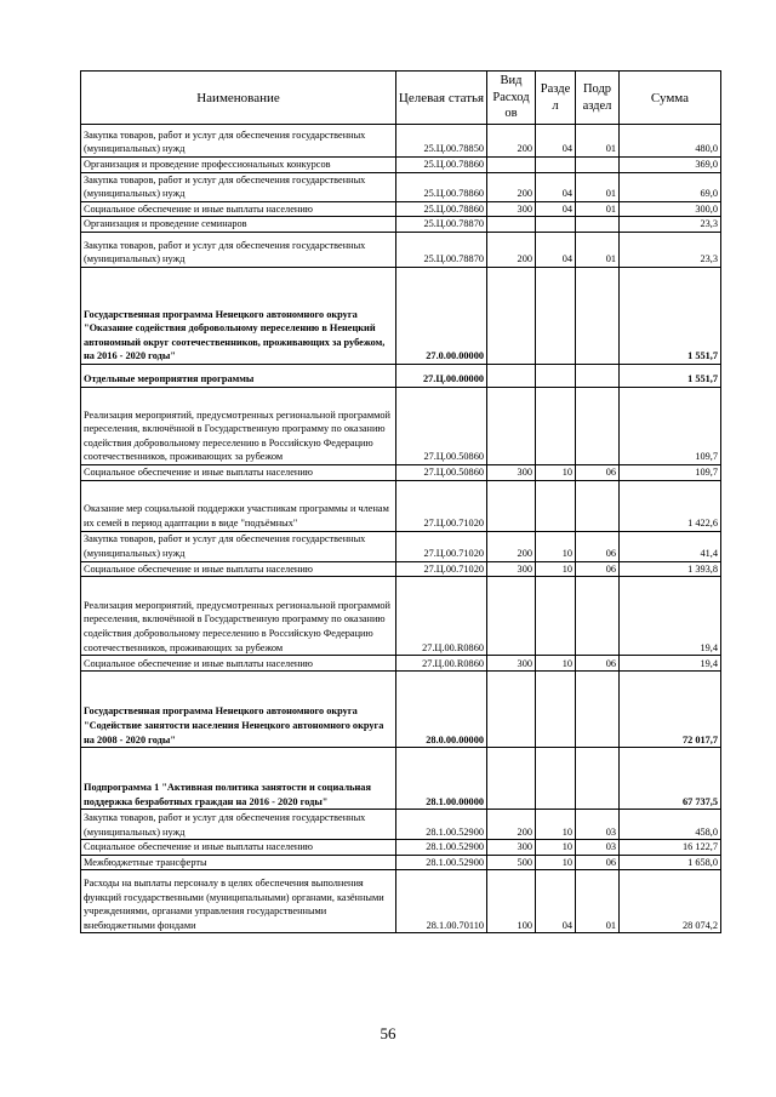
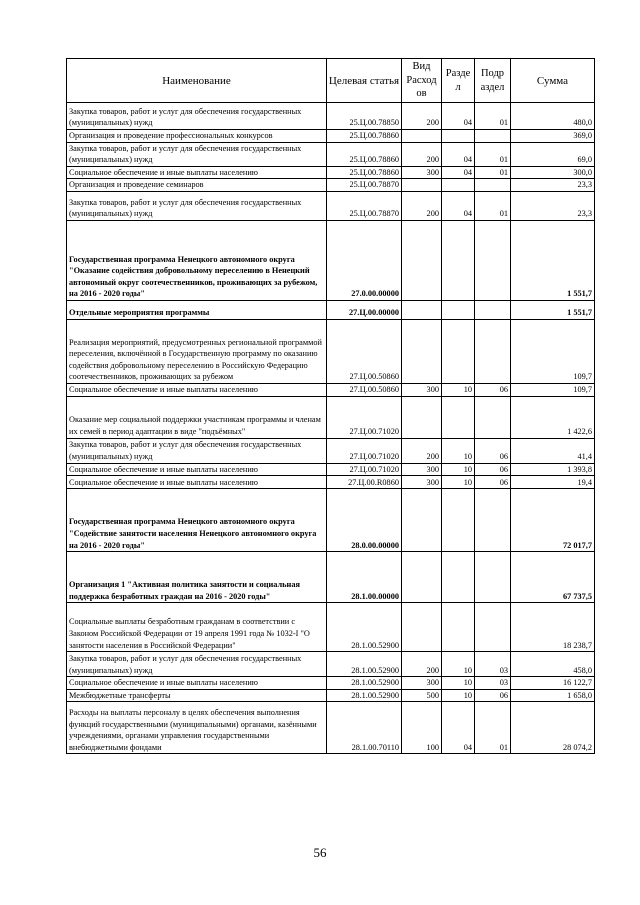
  Наименование	Целевая статья	Вид Расход ов	Разде л	Подр аздел	Сумма
  Закупка товаров, работ и услуг для обеспечения государственных (муниципальных) нужд	25.Ц.00.78850	200	04	01	480,0
  Организация и проведение профессиональных конкурсов	25.Ц.00.78860				369,0
  Закупка товаров, работ и услуг для обеспечения государственных (муниципальных) нужд	25.Ц.00.78860	200	04	01	69,0
  Социальное обеспечение и иные выплаты населению	25.Ц.00.78860	300	04	01	300,0
  Организация и проведение семинаров	25.Ц.00.78870				23,3
  Закупка товаров, работ и услуг для обеспечения государственных (муниципальных) нужд	25.Ц.00.78870	200	04	01	23,3
  Государственная программа Ненецкого автономного округа "Оказание содействия добровольному переселению в Ненецкий автономный округ соотечественников, проживающих за рубежом, на 2016 - 2020 годы"	27.0.00.00000				1 551,7
  Отдельные мероприятия программы	27.Ц.00.00000				1 551,7
  Реализация мероприятий, предусмотренных региональной программой переселения, включённой в Государственную программу по оказанию содействия добровольному переселению в Российскую Федерацию соотечественников, проживающих за рубежом	27.Ц.00.50860				109,7
  Социальное обеспечение и иные выплаты населению	27.Ц.00.50860	300	10	06	109,7
  Оказание мер социальной поддержки участникам программы и членам их семей в период адаптации в виде "подъёмных"	27.Ц.00.71020				1 422,6
  Закупка товаров, работ и услуг для обеспечения государственных (муниципальных) нужд	27.Ц.00.71020	200	10	06	41,4
  Социальное обеспечение и иные выплаты населению	27.Ц.00.71020	300	10	06	1 393,8
- Реализация мероприятий, предусмотренных региональной программой переселения, включённой в Государственную программу по оказанию содействия добровольному переселению в Российскую Федерацию соотечественников, проживающих за рубежом	27.Ц.00.R0860				19,4
  Социальное обеспечение и иные выплаты населению	27.Ц.00.R0860	300	10	06	19,4
- Государственная программа Ненецкого автономного округа "Содействие занятости населения Ненецкого автономного округа на 2008 - 2020 годы"	28.0.00.00000				72 017,7
+ Государственная программа Ненецкого автономного округа "Содействие занятости населения Ненецкого автономного округа на 2016 - 2020 годы"	28.0.00.00000				72 017,7
- Подпрограмма 1 "Активная политика занятости и социальная поддержка безработных граждан на 2016 - 2020 годы"	28.1.00.00000				67 737,5
+ Организация 1 "Активная политика занятости и социальная поддержка безработных граждан на 2016 - 2020 годы"	28.1.00.00000				67 737,5
+ Социальные выплаты безработным гражданам в соответствии с Законом Российской Федерации от 19 апреля 1991 года № 1032-I "О занятости населения в Российской Федерации"	28.1.00.52900				18 238,7
  Закупка товаров, работ и услуг для обеспечения государственных (муниципальных) нужд	28.1.00.52900	200	10	03	458,0
  Социальное обеспечение и иные выплаты населению	28.1.00.52900	300	10	03	16 122,7
  Межбюджетные трансферты	28.1.00.52900	500	10	06	1 658,0
  Расходы на выплаты персоналу в целях обеспечения выполнения функций государственными (муниципальными) органами, казёнными учреждениями, органами управления государственными внебюджетными фондами	28.1.00.70110	100	04	01	28 074,2
  56
